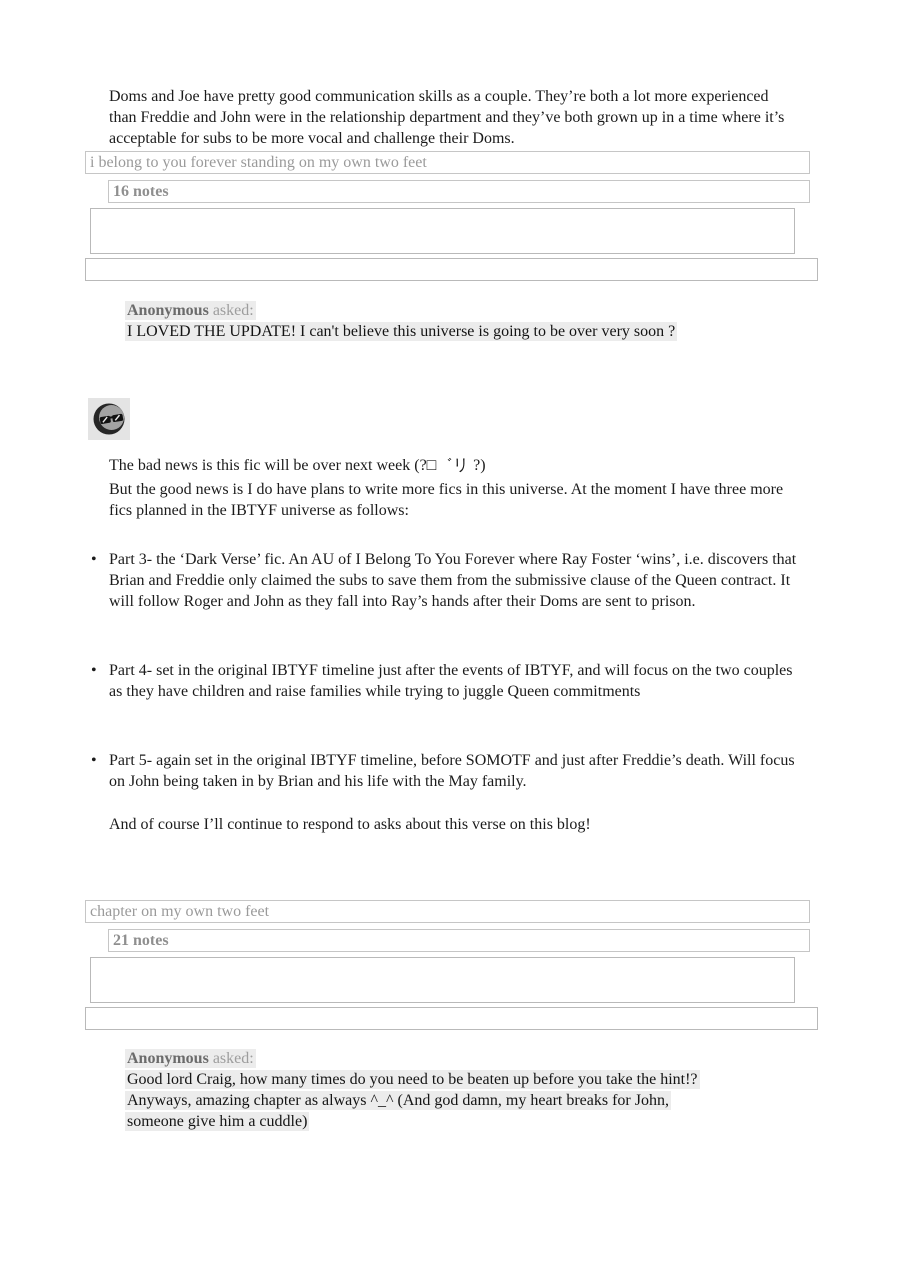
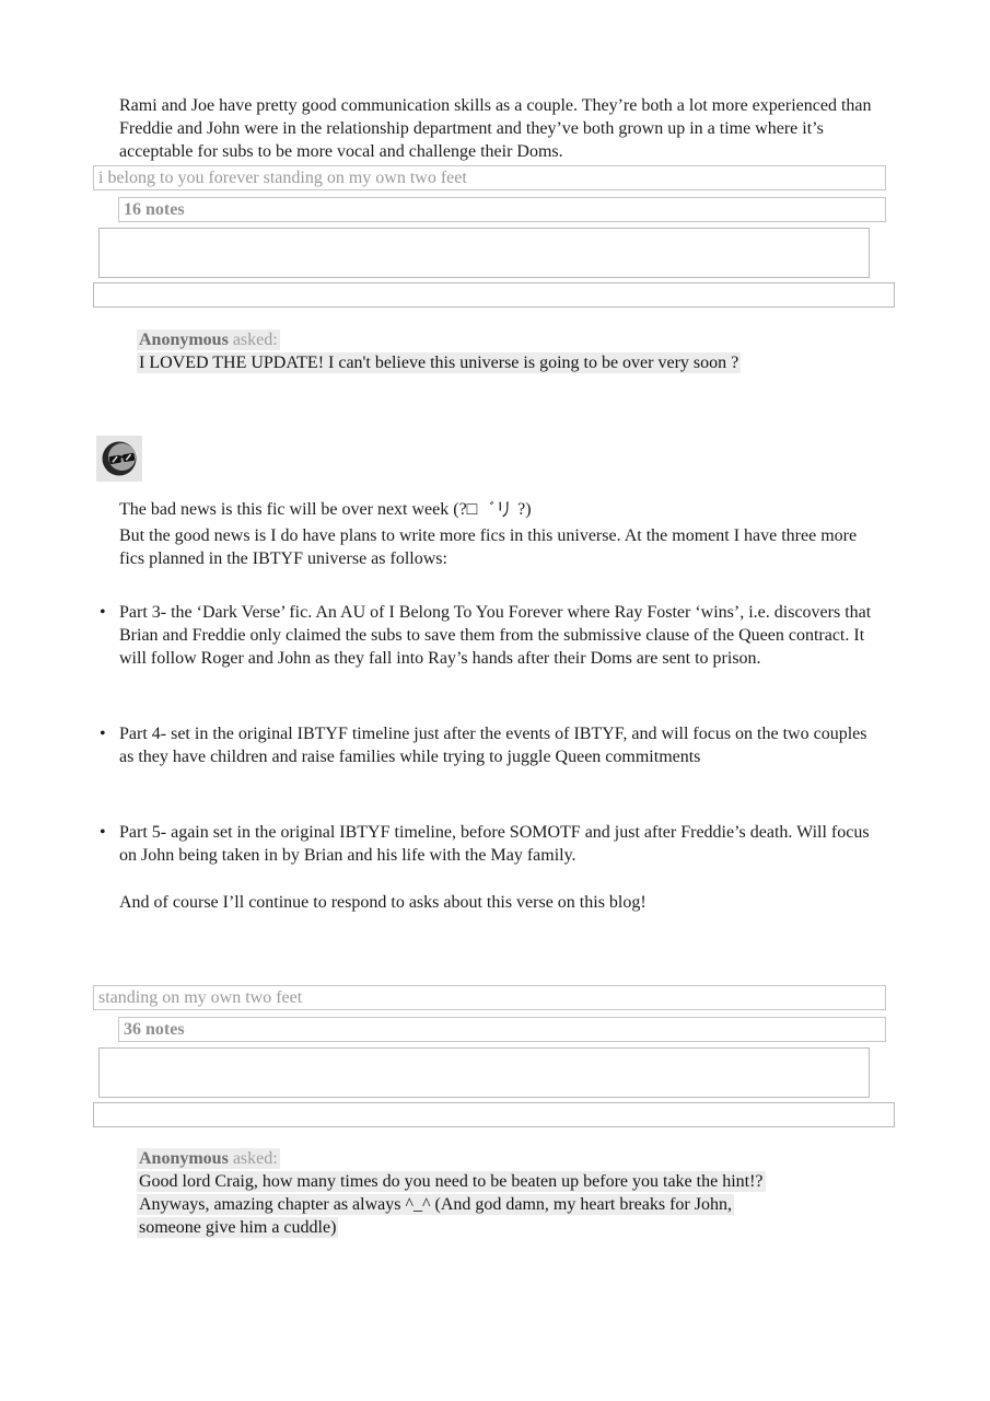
- Doms and Joe have pretty good communication skills as a couple. They’re both a lot more experienced than Freddie and John were in the relationship department and they’ve both grown up in a time where it’s acceptable for subs to be more vocal and challenge their Doms.
+ Rami and Joe have pretty good communication skills as a couple. They’re both a lot more experienced than Freddie and John were in the relationship department and they’ve both grown up in a time where it’s acceptable for subs to be more vocal and challenge their Doms.
  i belong to you forever standing on my own two feet
  16 notes
  Anonymous asked:
  I LOVED THE UPDATE! I can't believe this universe is going to be over very soon ?
  The bad news is this fic will be over next week (?□゛リ ?)
  But the good news is I do have plans to write more fics in this universe. At the moment I have three more fics planned in the IBTYF universe as follows:
  Part 3- the ‘Dark Verse’ fic. An AU of I Belong To You Forever where Ray Foster ‘wins’, i.e. discovers that Brian and Freddie only claimed the subs to save them from the submissive clause of the Queen contract. It will follow Roger and John as they fall into Ray’s hands after their Doms are sent to prison.
  Part 4- set in the original IBTYF timeline just after the events of IBTYF, and will focus on the two couples as they have children and raise families while trying to juggle Queen commitments
  Part 5- again set in the original IBTYF timeline, before SOMOTF and just after Freddie’s death. Will focus on John being taken in by Brian and his life with the May family.
  And of course I’ll continue to respond to asks about this verse on this blog!
- chapter on my own two feet
+ standing on my own two feet
- 21 notes
+ 36 notes
  Anonymous asked:
  Good lord Craig, how many times do you need to be beaten up before you take the hint!? Anyways, amazing chapter as always ^_^ (And god damn, my heart breaks for John, someone give him a cuddle)
